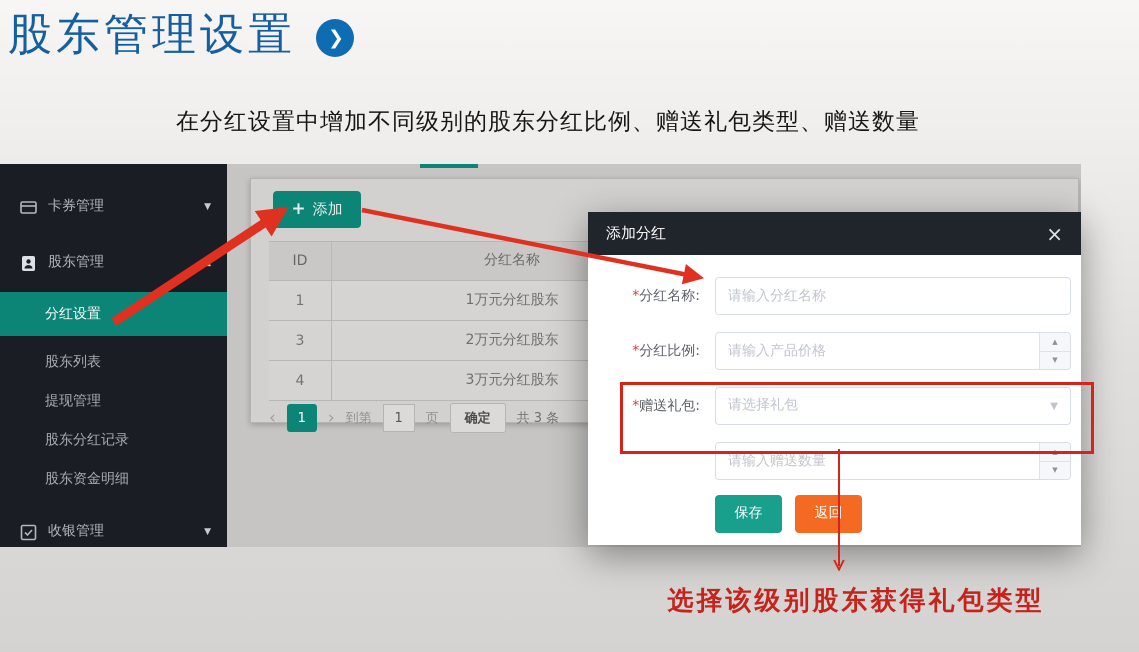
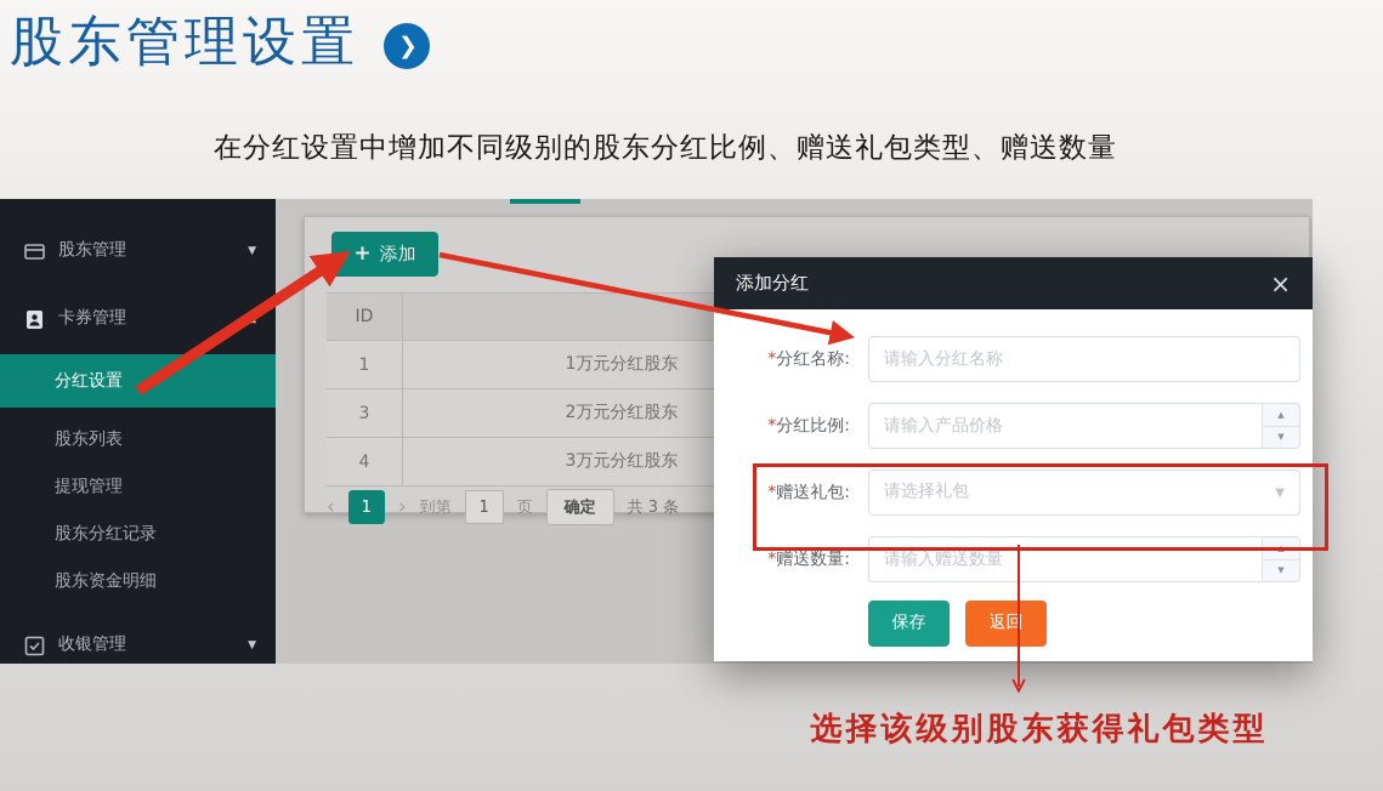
  股东管理设置
  ❯
  在分红设置中增加不同级别的股东分红比例、赠送礼包类型、赠送数量
- 卡券管理
+ 股东管理
  ▼
- 股东管理
+ 卡券管理
  分红设置
  股东列表
  提现管理
  股东分红记录
  股东资金明细
  收银管理
  ▼
  +
  添加
  ID
- 分红名称
  1
  1万元分红股东
  3
  2万元分红股东
  4
  3万元分红股东
  ‹
  1
  ›
  到第
  1
  页
  确定
  共 3 条
  添加分红
  ×
  *分红名称:
  请输入分红名称
  *分红比例:
  请输入产品价格
  ▲
  ▼
  *赠送礼包:
  请选择礼包
  ▼
+ *赠送数量:
  请输入赠送数量
  ▲
  ▼
  保存
  返回
  选择该级别股东获得礼包类型
